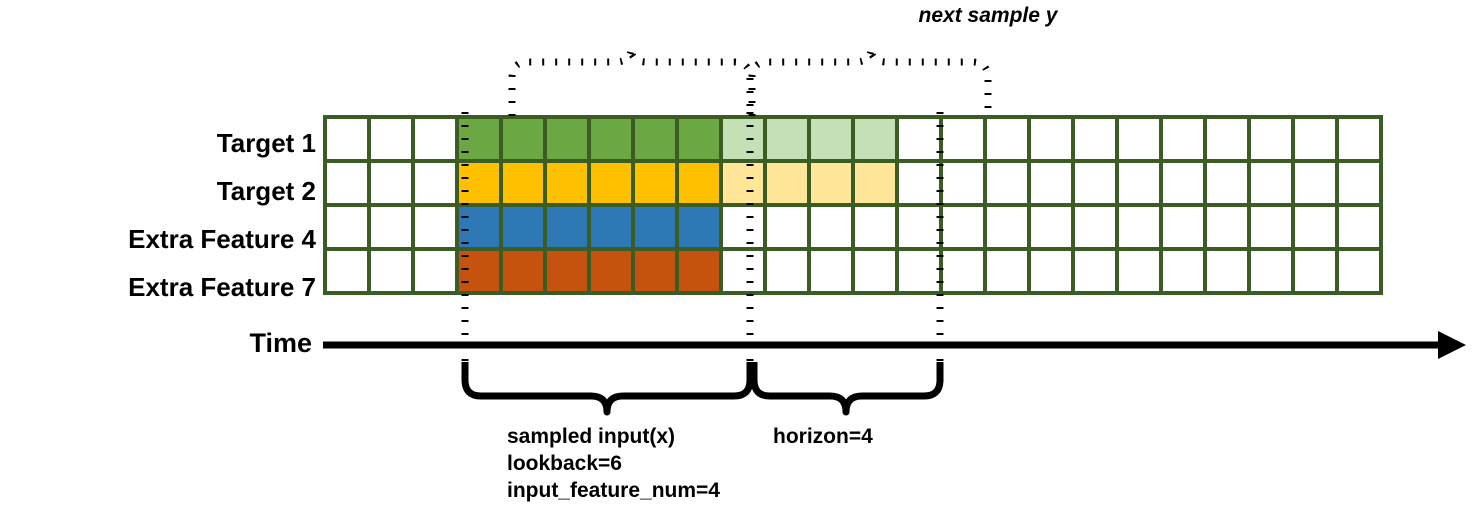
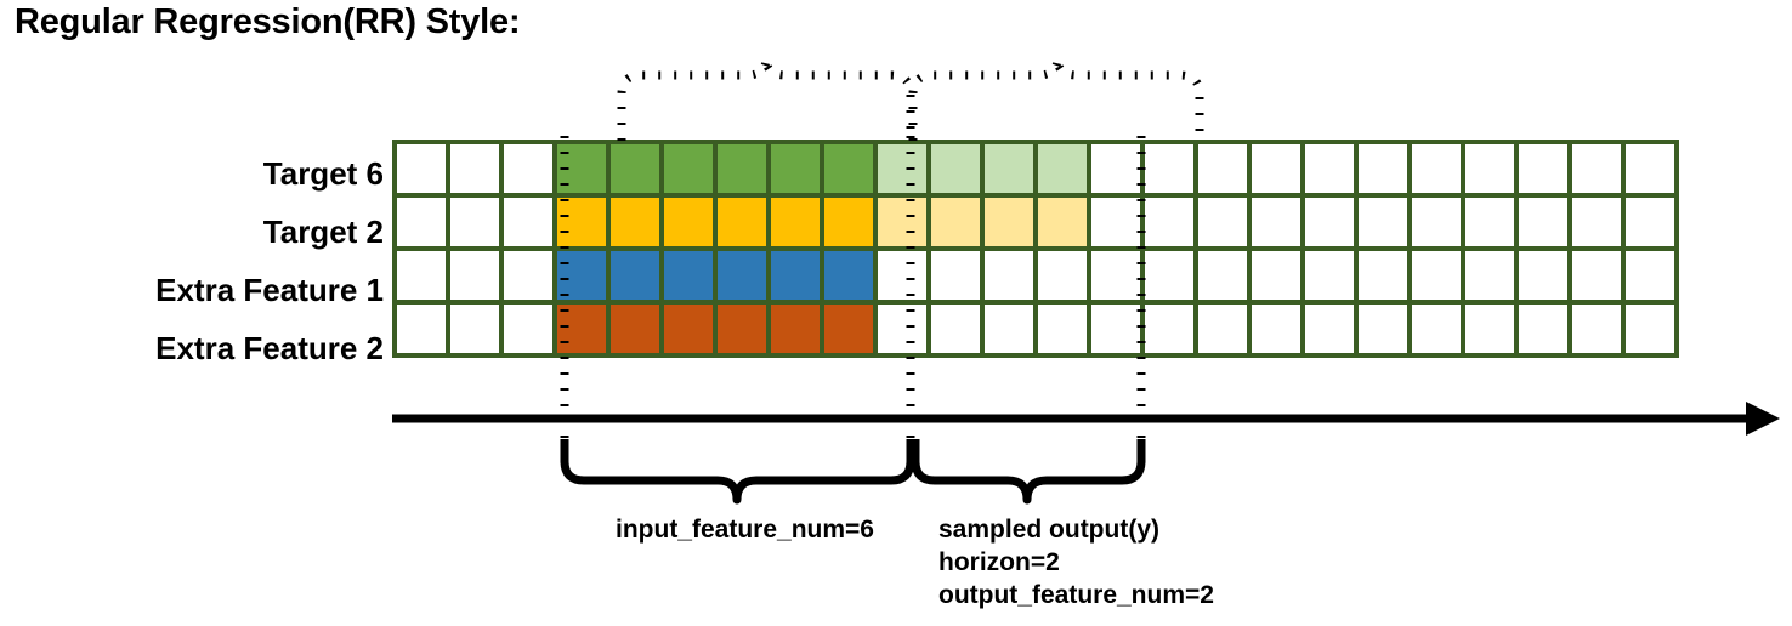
+ Regular Regression(RR) Style:
- Target 1
+ Target 6
  Target 2
- Extra Feature 4
+ Extra Feature 1
- Extra Feature 7
+ Extra Feature 2
- Time
- next sample y
- sampled input(x)
- lookback=6
- input_feature_num=4
+ input_feature_num=6
+ sampled output(y)
- horizon=4
+ horizon=2
+ output_feature_num=2
